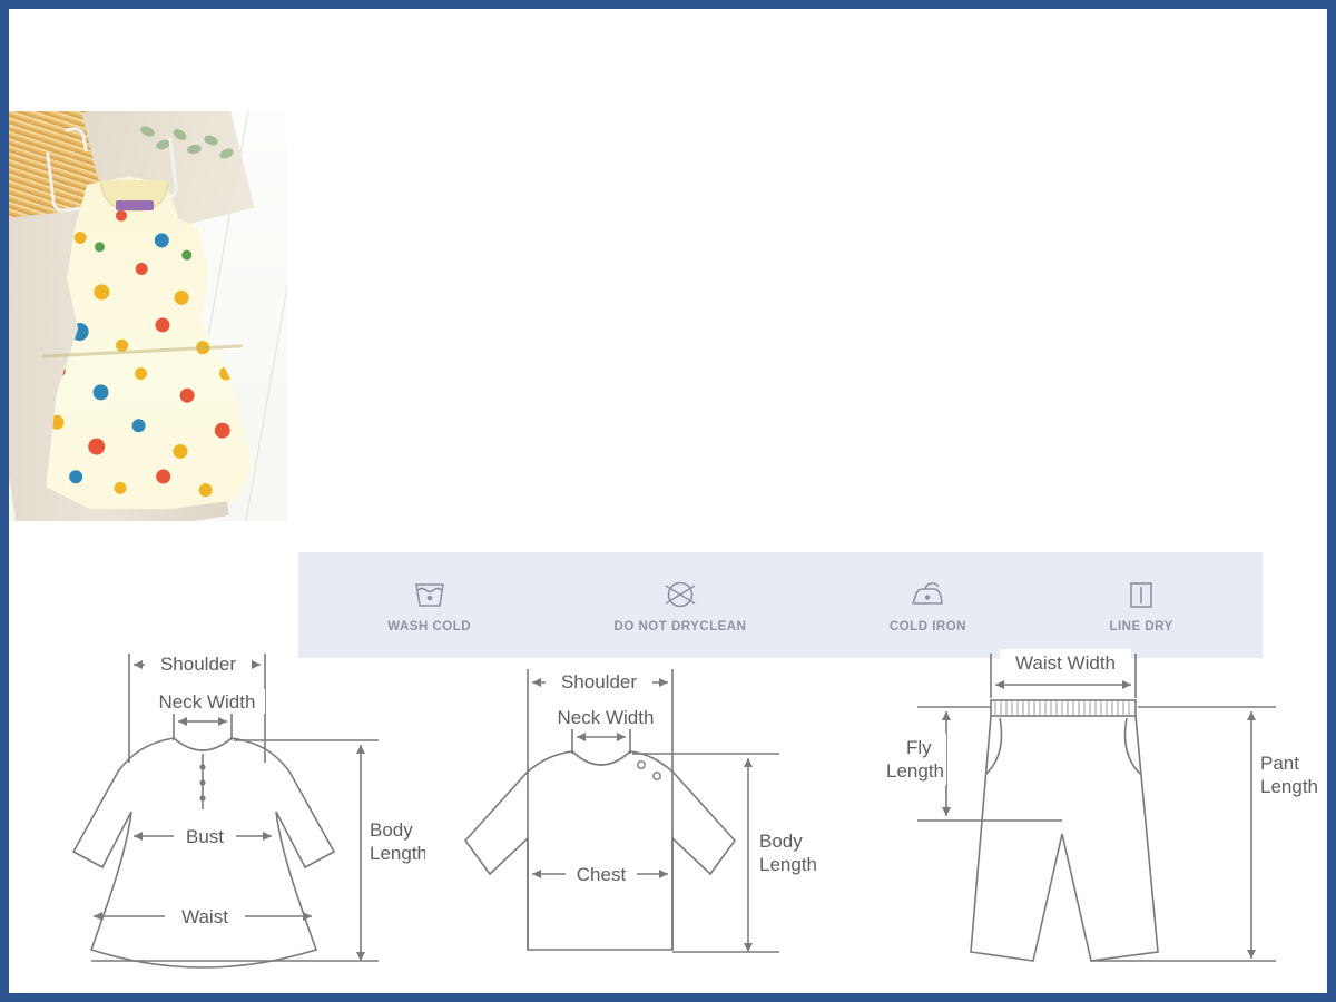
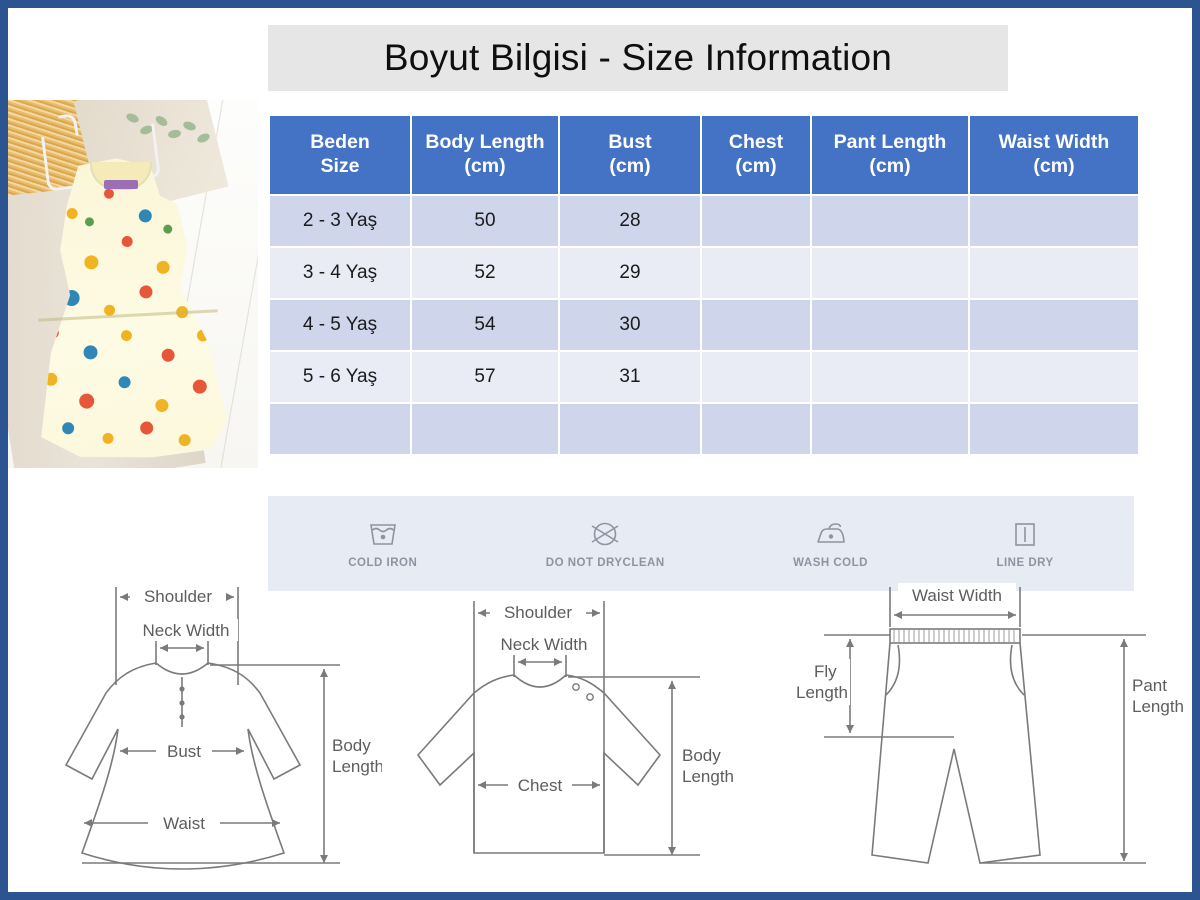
+ Boyut Bilgisi - Size Information
+ Beden Size	Body Length (cm)	Bust (cm)	Chest (cm)	Pant Length (cm)	Waist Width (cm)
+ 2 - 3 Yaş	50	28
+ 3 - 4 Yaş	52	29
+ 4 - 5 Yaş	54	30
+ 5 - 6 Yaş	57	31
- WASH COLD
+ COLD IRON
  DO NOT DRYCLEAN
- COLD IRON
+ WASH COLD
  LINE DRY
  Shoulder
  Neck Width
  Bust
  Waist
  Body
  Length
  Shoulder
  Neck Width
  Chest
  Body
  Length
  Waist Width
  Fly
  Length
  Pant
  Length
